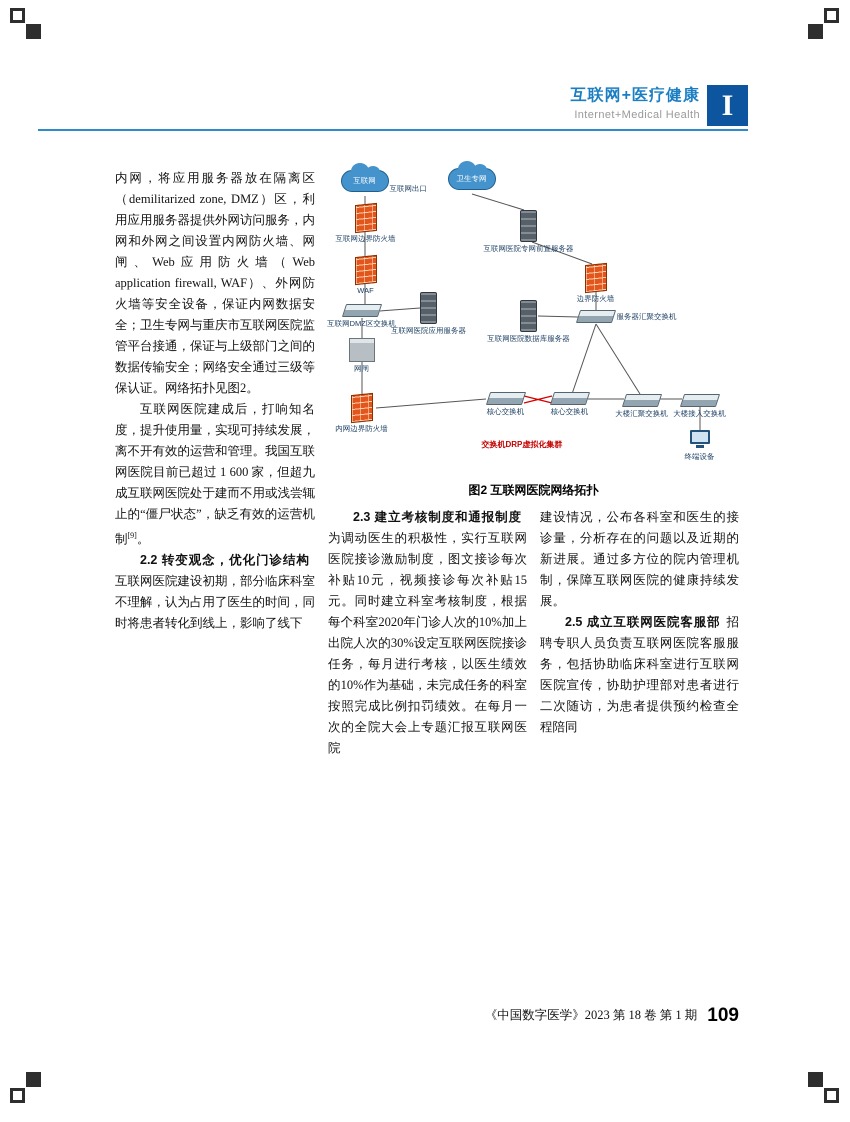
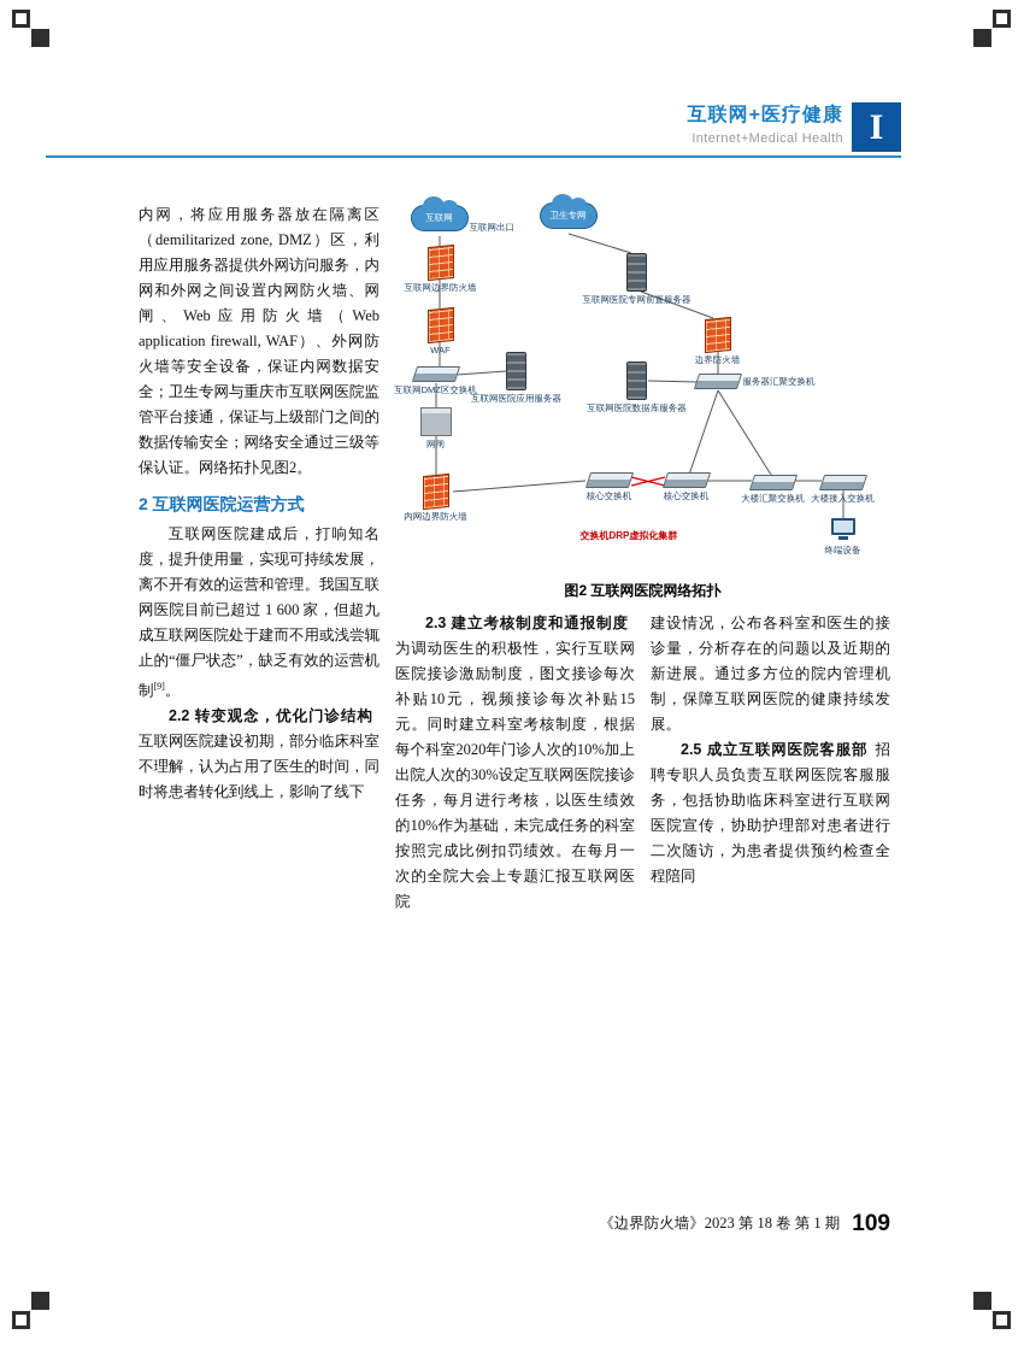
  互联网+医疗健康
  Internet+Medical Health
  I
  内网，将应用服务器放在隔离区（demilitarized zone, DMZ）区，利用应用服务器提供外网访问服务，内网和外网之间设置内网防火墙、网闸、Web应用防火墙（Web application firewall, WAF）、外网防火墙等安全设备，保证内网数据安全；卫生专网与重庆市互联网医院监管平台接通，保证与上级部门之间的数据传输安全；网络安全通过三级等保认证。网络拓扑见图2。
+ 2 互联网医院运营方式
  互联网医院建成后，打响知名度，提升使用量，实现可持续发展，离不开有效的运营和管理。我国互联网医院目前已超过 1 600 家，但超九成互联网医院处于建而不用或浅尝辄止的“僵尸状态”，缺乏有效的运营机制[9]。
  2.2 转变观念，优化门诊结构互联网医院建设初期，部分临床科室不理解，认为占用了医生的时间，同时将患者转化到线上，影响了线下
  互联网
  互联网出口
  卫生专网
  互联网边界防火墙
  互联网医院专网前置服务器
  WAF
  边界防火墙
  互联网DMZ区交换机
  互联网医院应用服务器
  服务器汇聚交换机
  互联网医院数据库服务器
  网闸
  内网边界防火墙
  核心交换机
  核心交换机
  大楼汇聚交换机
  大楼接入交换机
  交换机DRP虚拟化集群
  终端设备
  图2 互联网医院网络拓扑
  2.3 建立考核制度和通报制度为调动医生的积极性，实行互联网医院接诊激励制度，图文接诊每次补贴10元，视频接诊每次补贴15元。同时建立科室考核制度，根据每个科室2020年门诊人次的10%加上出院人次的30%设定互联网医院接诊任务，每月进行考核，以医生绩效的10%作为基础，未完成任务的科室按照完成比例扣罚绩效。在每月一次的全院大会上专题汇报互联网医院
  建设情况，公布各科室和医生的接诊量，分析存在的问题以及近期的新进展。通过多方位的院内管理机制，保障互联网医院的健康持续发展。
  2.5 成立互联网医院客服部 招聘专职人员负责互联网医院客服服务，包括协助临床科室进行互联网医院宣传，协助护理部对患者进行二次随访，为患者提供预约检查全程陪同
- 《中国数字医学》2023 第 18 卷 第 1 期 109
+ 《边界防火墙》2023 第 18 卷 第 1 期 109
